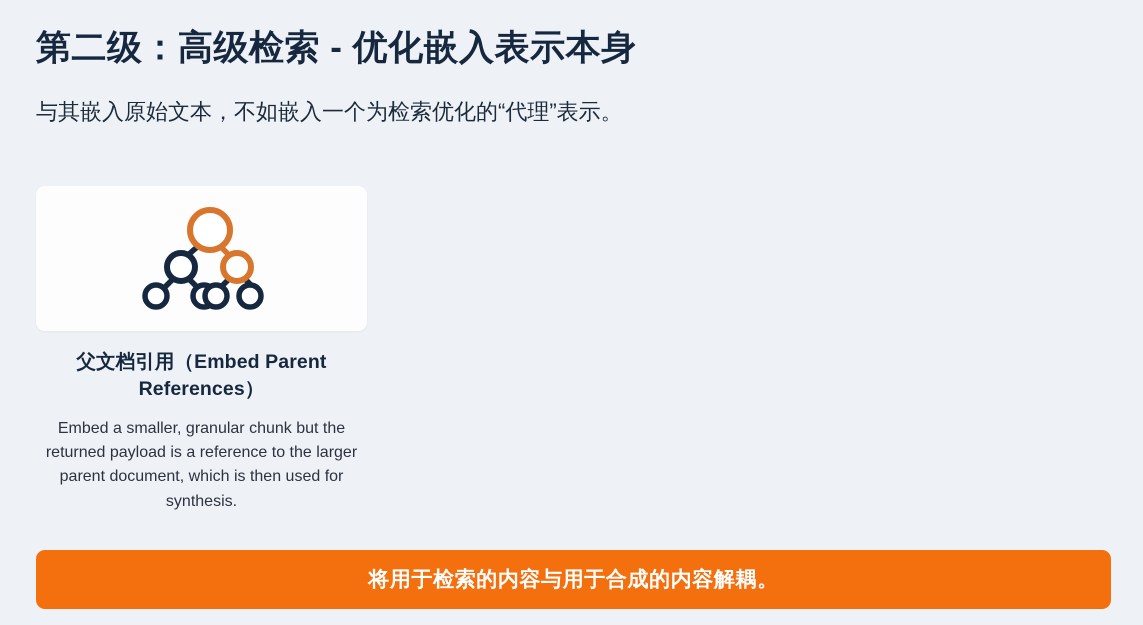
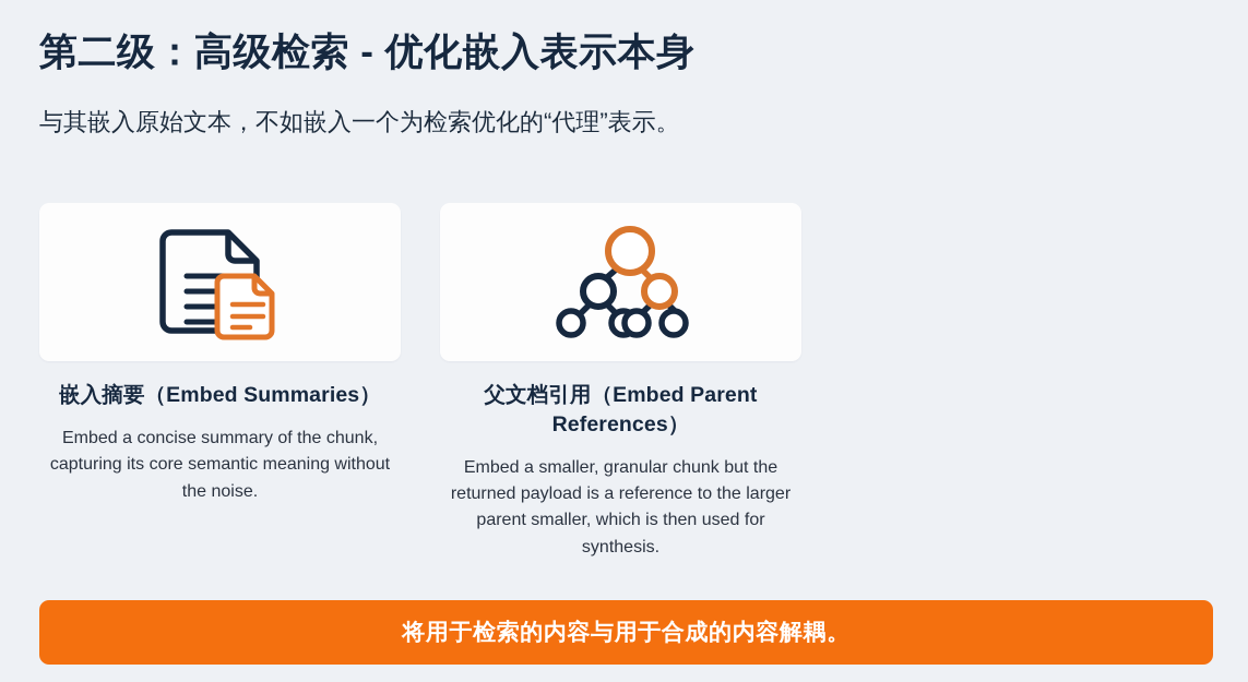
  第二级：高级检索 - 优化嵌入表示本身
  与其嵌入原始文本，不如嵌入一个为检索优化的“代理”表示。
+ 嵌入摘要（Embed Summaries）
+ Embed a concise summary of the chunk, capturing its core semantic meaning without the noise.
  父文档引用（Embed Parent References）
- Embed a smaller, granular chunk but the returned payload is a reference to the larger parent document, which is then used for synthesis.
+ Embed a smaller, granular chunk but the returned payload is a reference to the larger parent smaller, which is then used for synthesis.
  将用于检索的内容与用于合成的内容解耦。
